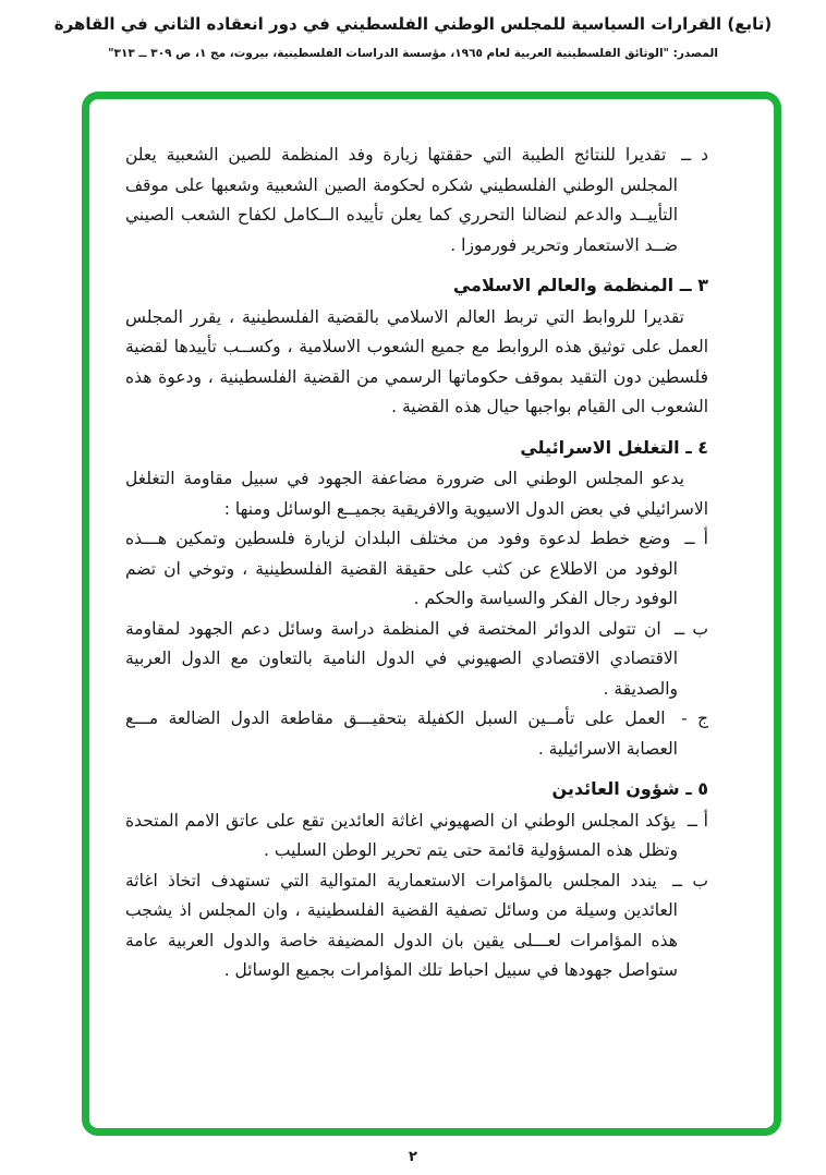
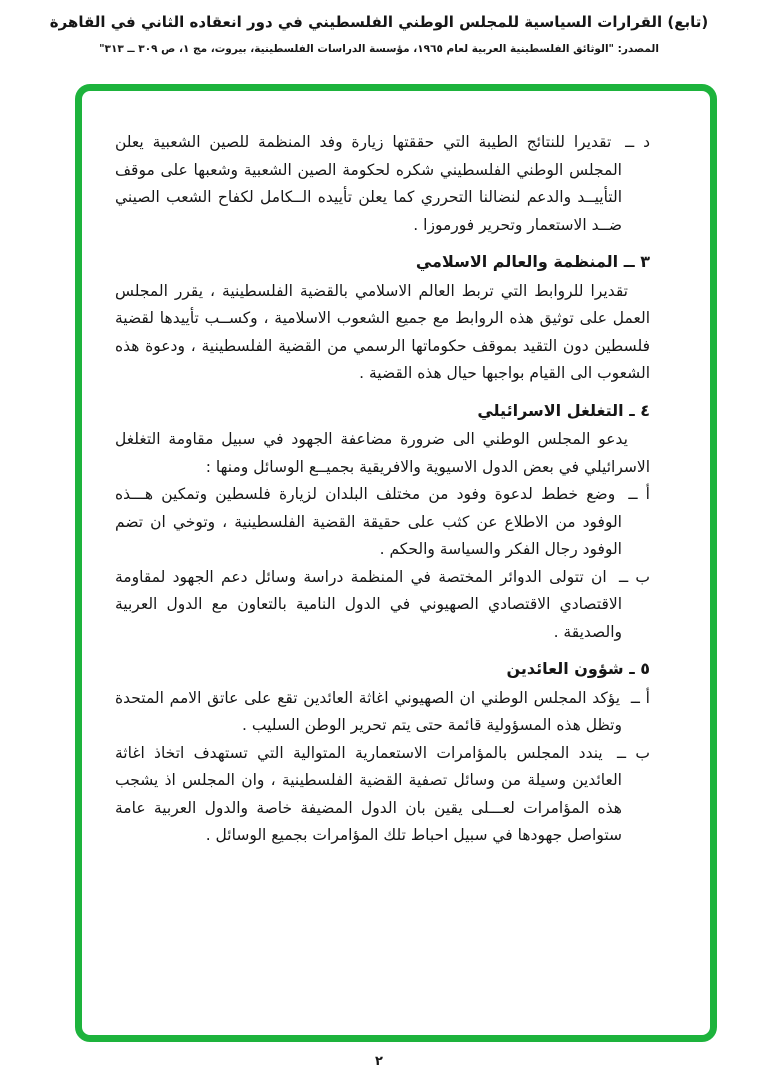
  (تابع) القرارات السياسية للمجلس الوطني الفلسطيني في دور انعقاده الثاني في القاهرة
  المصدر: "الوثائق الفلسطينية العربية لعام ١٩٦٥، مؤسسة الدراسات الفلسطينية، بيروت، مج ١، ص ٣٠٩ ــ ٣١٣"
  د ــ تقديرا للنتائج الطيبة التي حققتها زيارة وفد المنظمة للصين الشعبية يعلن المجلس الوطني الفلسطيني شكره لحكومة الصين الشعبية وشعبها على موقف التأييــد والدعم لنضالنا التحرري كما يعلن تأييده الــكامل لكفاح الشعب الصيني ضــد الاستعمار وتحرير فورموزا .
  ٣ ــ المنظمة والعالم الاسلامي
  تقديرا للروابط التي تربط العالم الاسلامي بالقضية الفلسطينية ، يقرر المجلس العمل على توثيق هذه الروابط مع جميع الشعوب الاسلامية ، وكســب تأييدها لقضية فلسطين دون التقيد بموقف حكوماتها الرسمي من القضية الفلسطينية ، ودعوة هذه الشعوب الى القيام بواجبها حيال هذه القضية .
  ٤ ـ التغلغل الاسرائيلي
  يدعو المجلس الوطني الى ضرورة مضاعفة الجهود في سبيل مقاومة التغلغل الاسرائيلي في بعض الدول الاسيوية والافريقية بجميــع الوسائل ومنها :
  أ ــ وضع خطط لدعوة وفود من مختلف البلدان لزيارة فلسطين وتمكين هـــذه الوفود من الاطلاع عن كثب على حقيقة القضية الفلسطينية ، وتوخي ان تضم الوفود رجال الفكر والسياسة والحكم .
  ب ــ ان تتولى الدوائر المختصة في المنظمة دراسة وسائل دعم الجهود لمقاومة الاقتصادي الاقتصادي الصهيوني في الدول النامية بالتعاون مع الدول العربية والصديقة .
- ج - العمل على تأمــين السبل الكفيلة بتحقيـــق مقاطعة الدول الضالعة مـــع العصابة الاسرائيلية .
  ٥ ـ شؤون العائدين
  أ ــ يؤكد المجلس الوطني ان الصهيوني اغاثة العائدين تقع على عاتق الامم المتحدة وتظل هذه المسؤولية قائمة حتى يتم تحرير الوطن السليب .
  ب ــ يندد المجلس بالمؤامرات الاستعمارية المتوالية التي تستهدف اتخاذ اغاثة العائدين وسيلة من وسائل تصفية القضية الفلسطينية ، وان المجلس اذ يشجب هذه المؤامرات لعـــلى يقين بان الدول المضيفة خاصة والدول العربية عامة ستواصل جهودها في سبيل احباط تلك المؤامرات بجميع الوسائل .
  ٢
